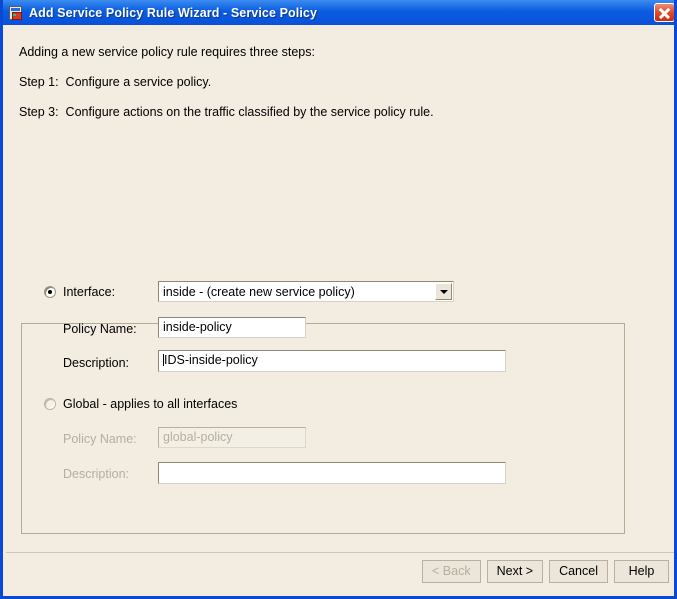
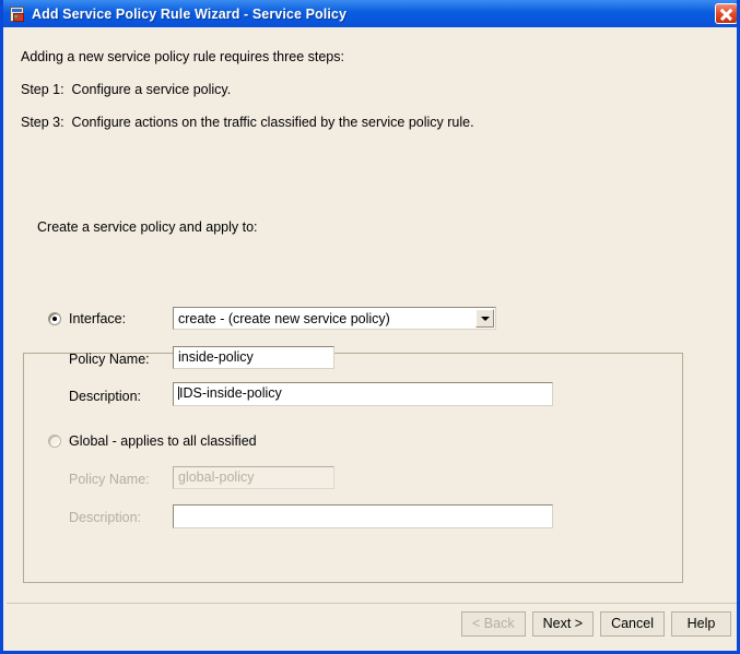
  Add Service Policy Rule Wizard - Service Policy
  Adding a new service policy rule requires three steps:
  Step 1: Configure a service policy.
  Step 3: Configure actions on the traffic classified by the service policy rule.
+ Create a service policy and apply to:
  Interface:
- inside - (create new service policy)
+ create - (create new service policy)
  Policy Name:
  inside-policy
  Description:
  IDS-inside-policy
- Global - applies to all interfaces
+ Global - applies to all classified
  Policy Name:
  global-policy
  Description:
  < Back
  Next >
  Cancel
  Help
